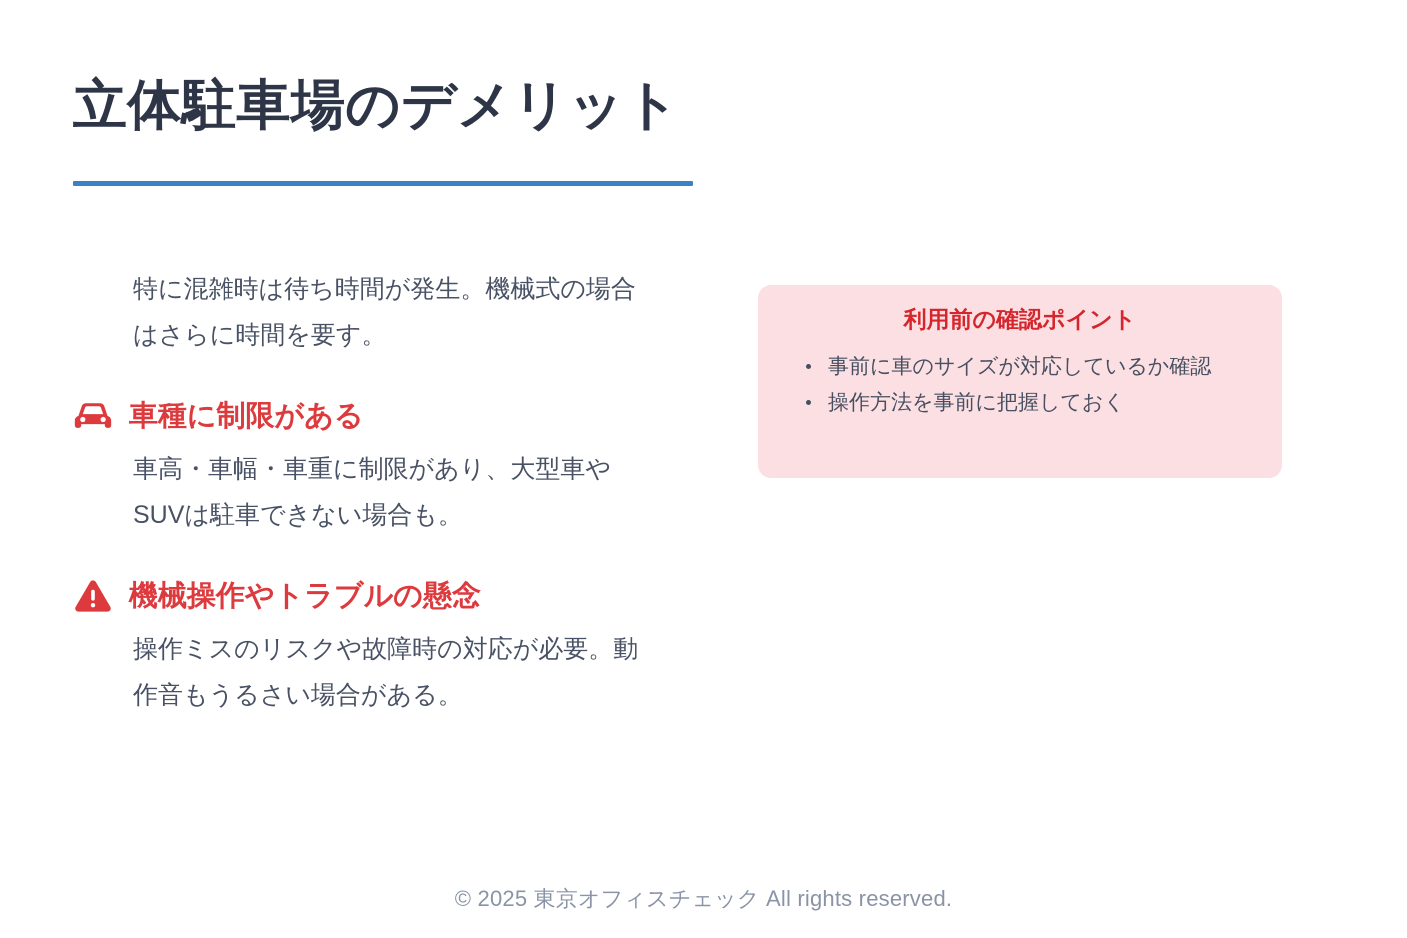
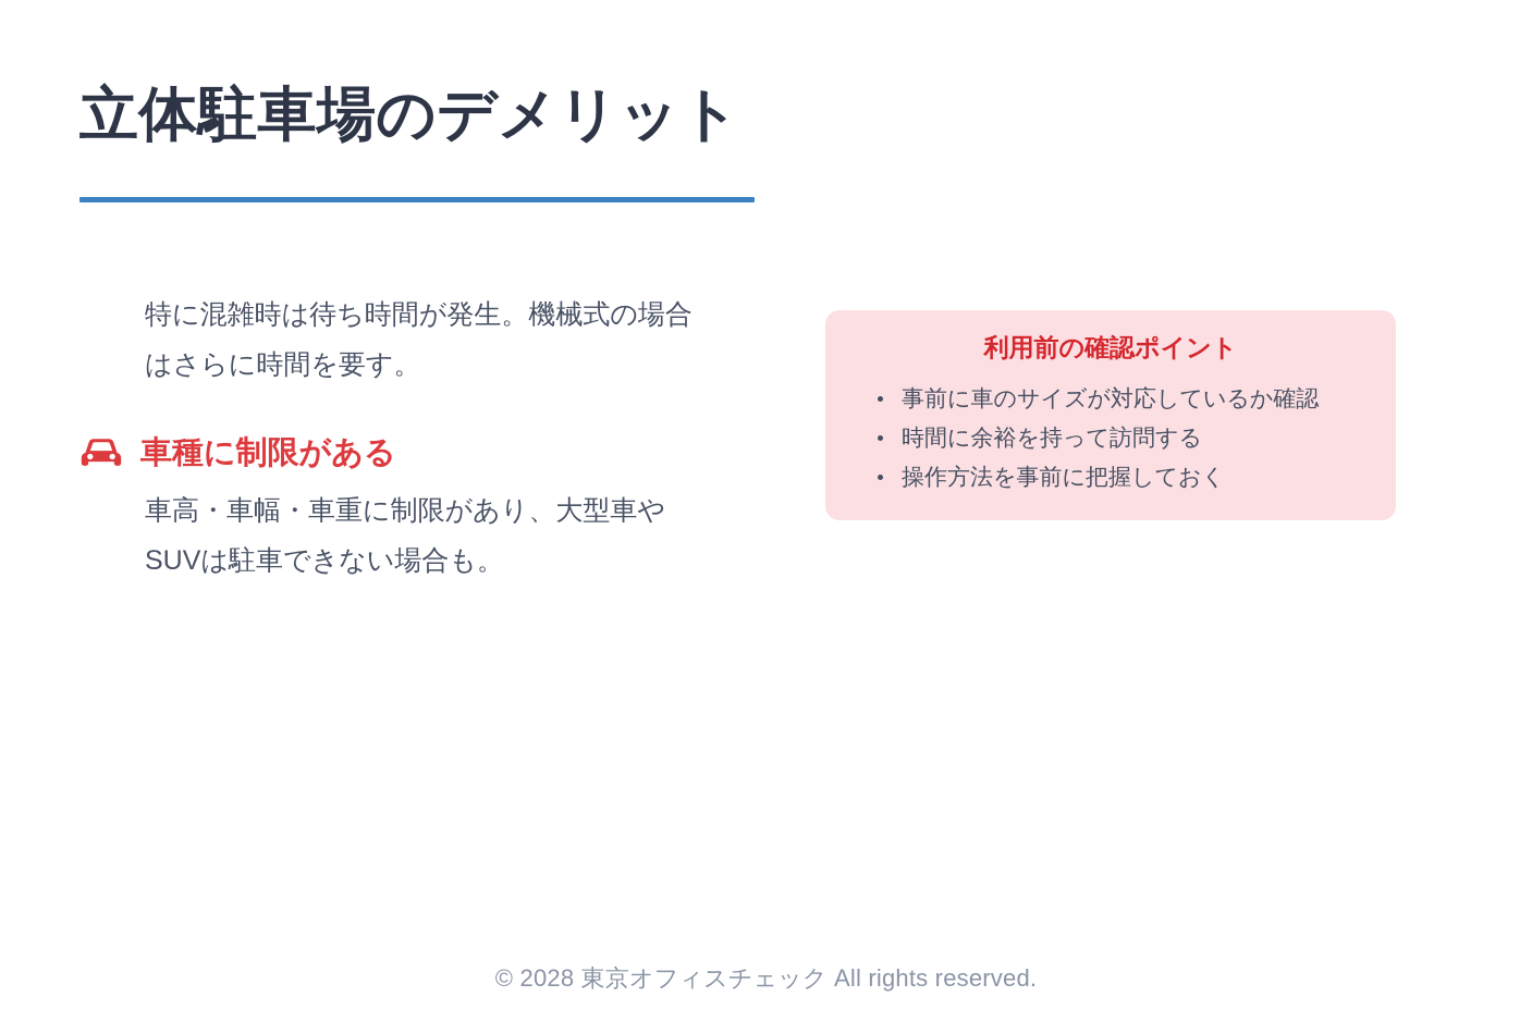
  立体駐車場のデメリット
  特に混雑時は待ち時間が発生。機械式の場合はさらに時間を要す。
  車種に制限がある
  車高・車幅・車重に制限があり、大型車やSUVは駐車できない場合も。
- 機械操作やトラブルの懸念
- 操作ミスのリスクや故障時の対応が必要。動作音もうるさい場合がある。
  利用前の確認ポイント
  事前に車のサイズが対応しているか確認
+ 時間に余裕を持って訪問する
  操作方法を事前に把握しておく
- © 2025 東京オフィスチェック All rights reserved.
+ © 2028 東京オフィスチェック All rights reserved.
